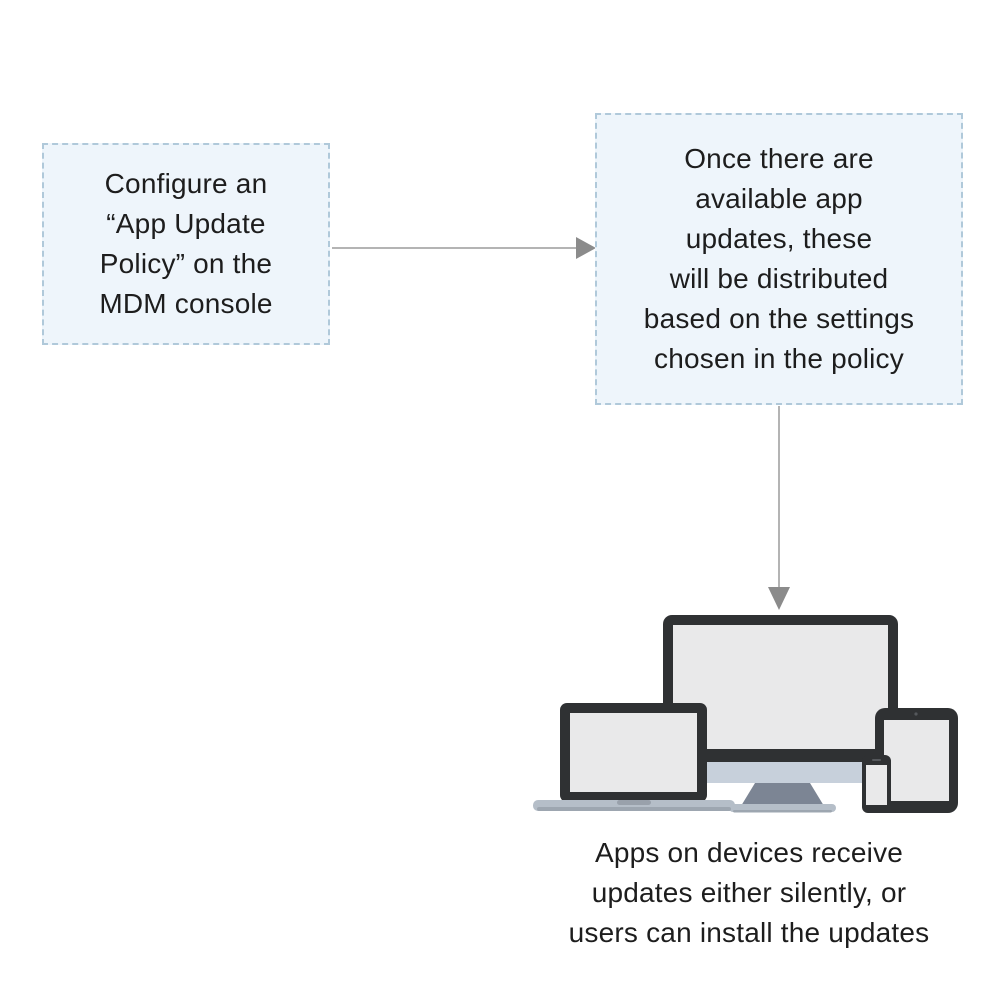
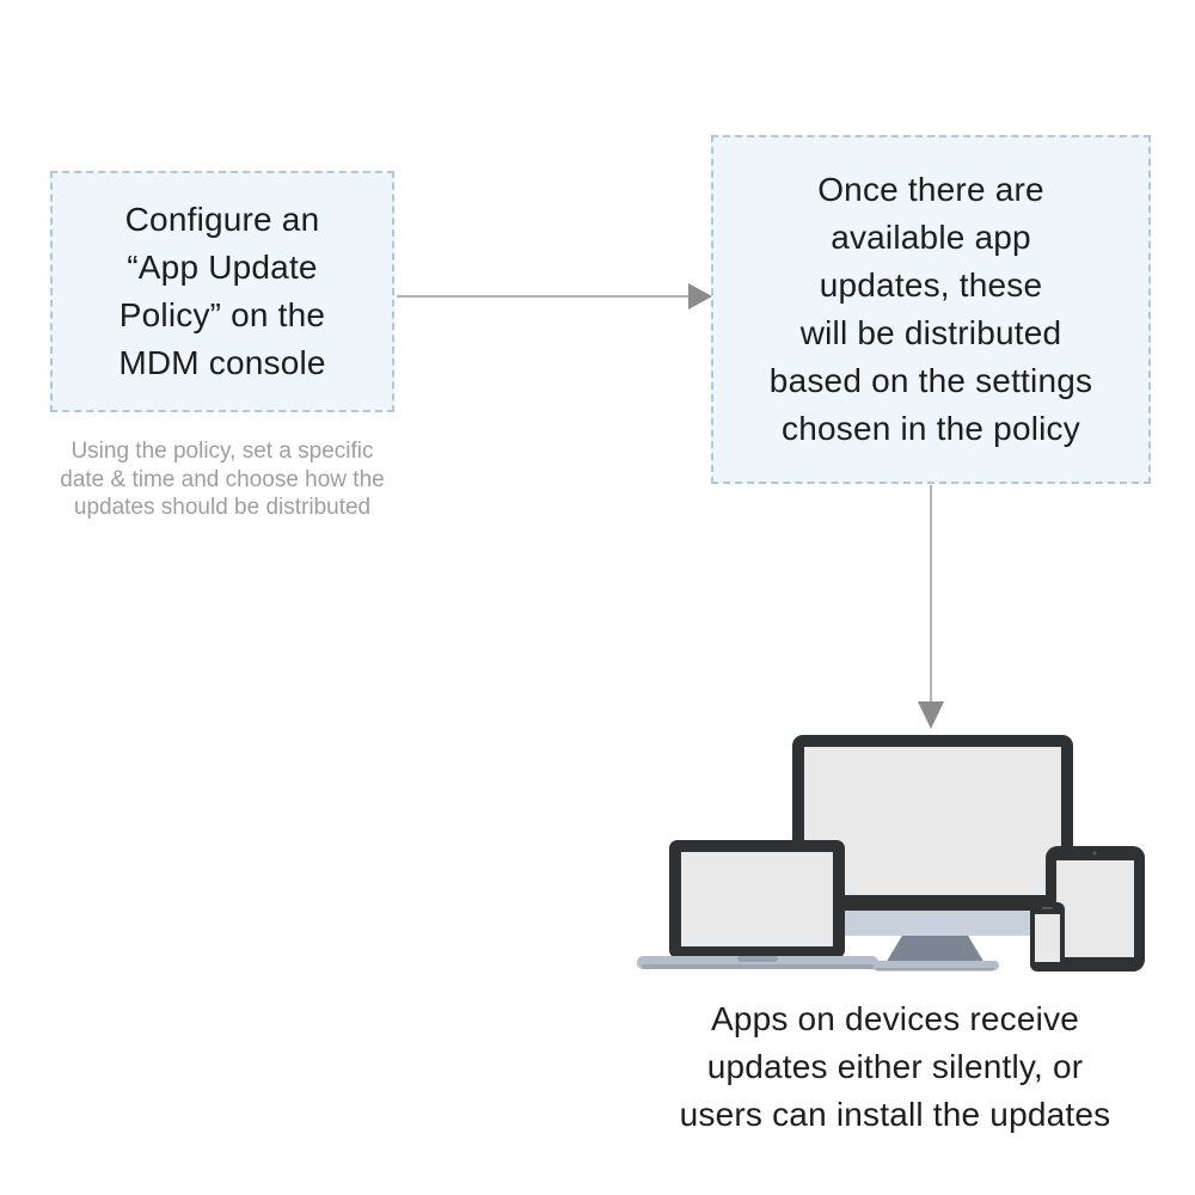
  Configure an
  “App Update
  Policy” on the
  MDM console
+ Using the policy, set a specific
+ date & time and choose how the
+ updates should be distributed
  Once there are
  available app
  updates, these
  will be distributed
  based on the settings
  chosen in the policy
  Apps on devices receive
  updates either silently, or
  users can install the updates
